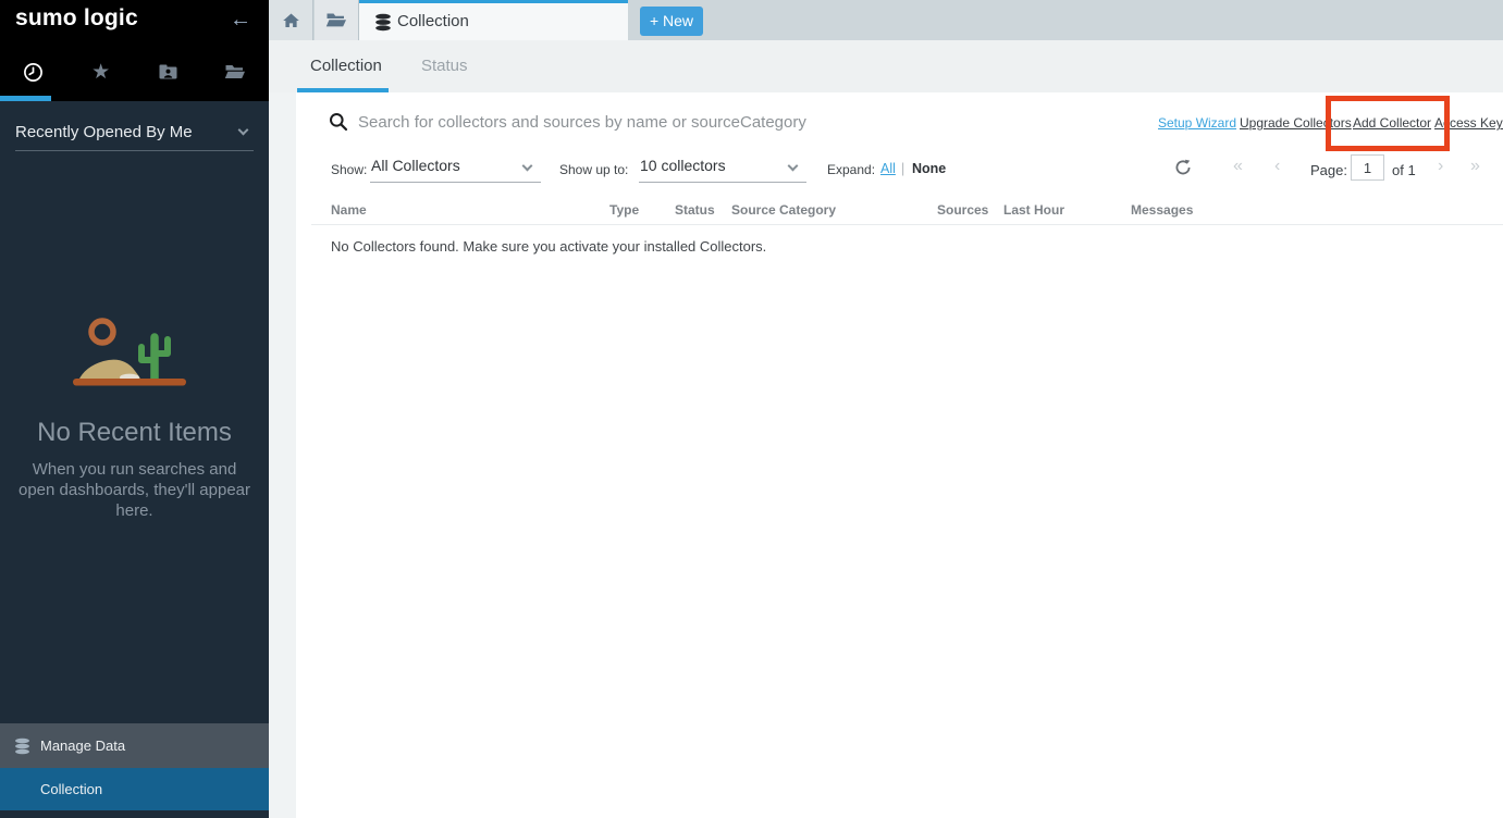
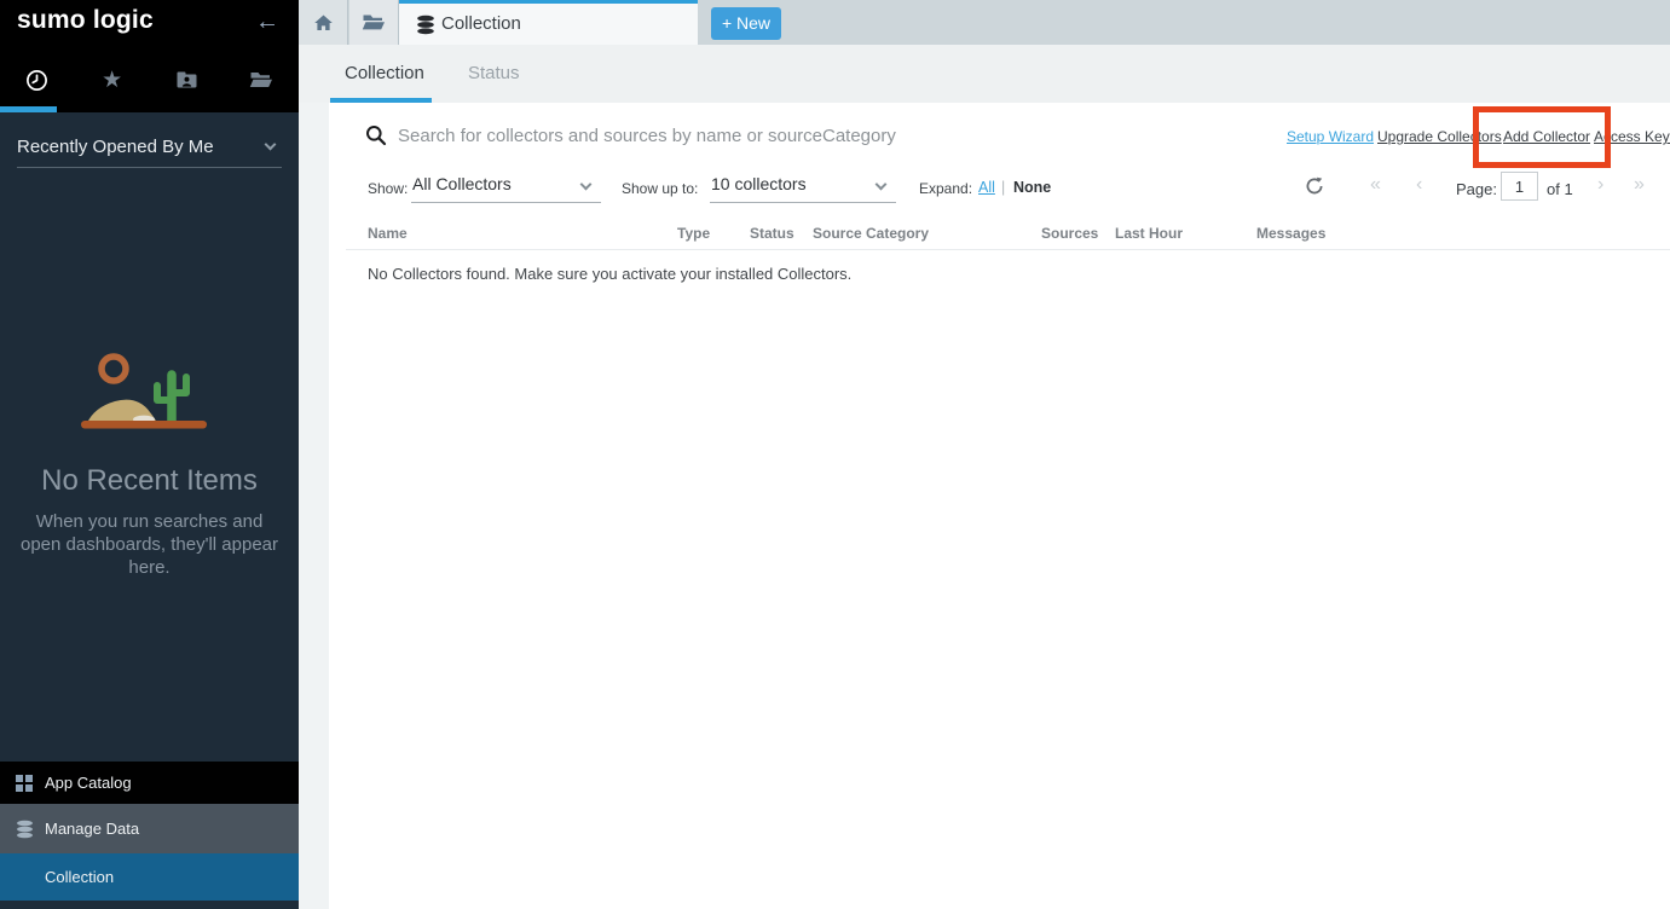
  sumo logic
  ←
  ★
  Recently Opened By Me
  No Recent Items
  When you run searches and open dashboards, they'll appear here.
+ App Catalog
  Manage Data
  Collection
  Collection
  + New
  Collection
  Status
  Search for collectors and sources by name or sourceCategory
  Setup Wizard
  Upgrade Collectors
  Add Collector
  Access Key
  Show:
  All Collectors
  Show up to:
  10 collectors
  Expand:
  All
  |
  None
  «
  ‹
  Page:
  1
  of 1
  ›
  »
  Name
  Type
  Status
  Source Category
  Sources
  Last Hour
  Messages
  No Collectors found. Make sure you activate your installed Collectors.
